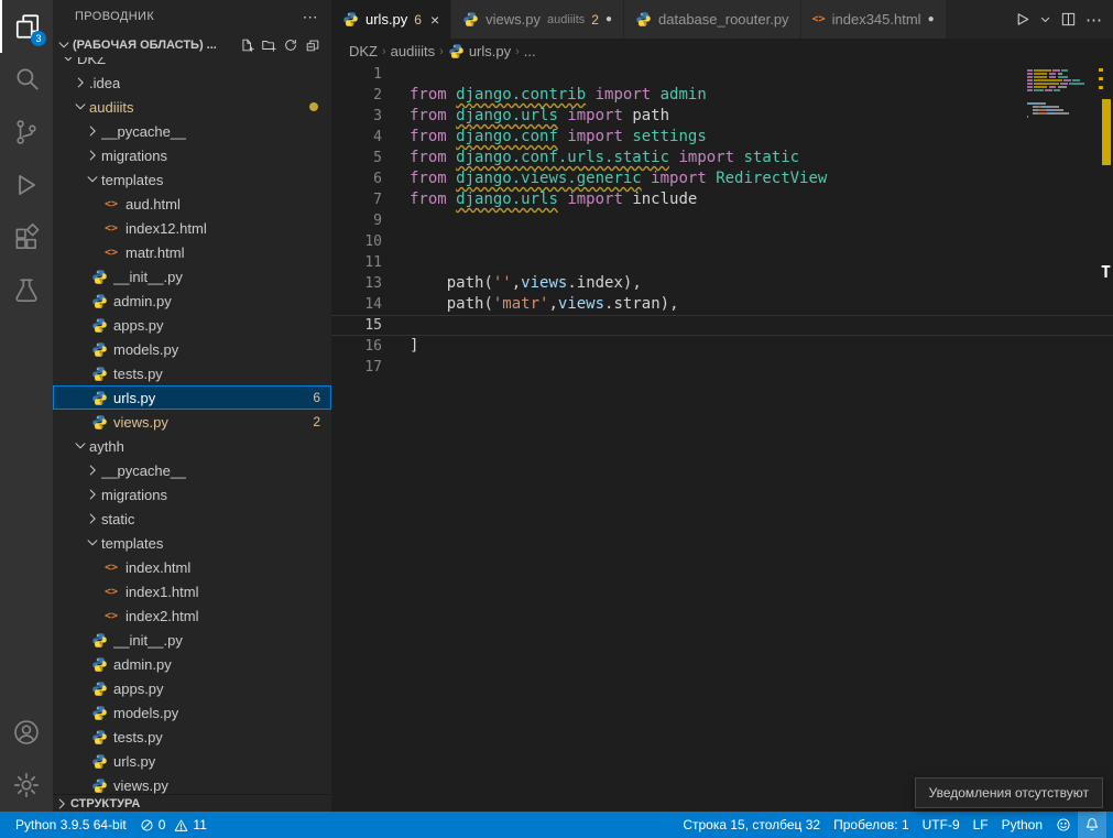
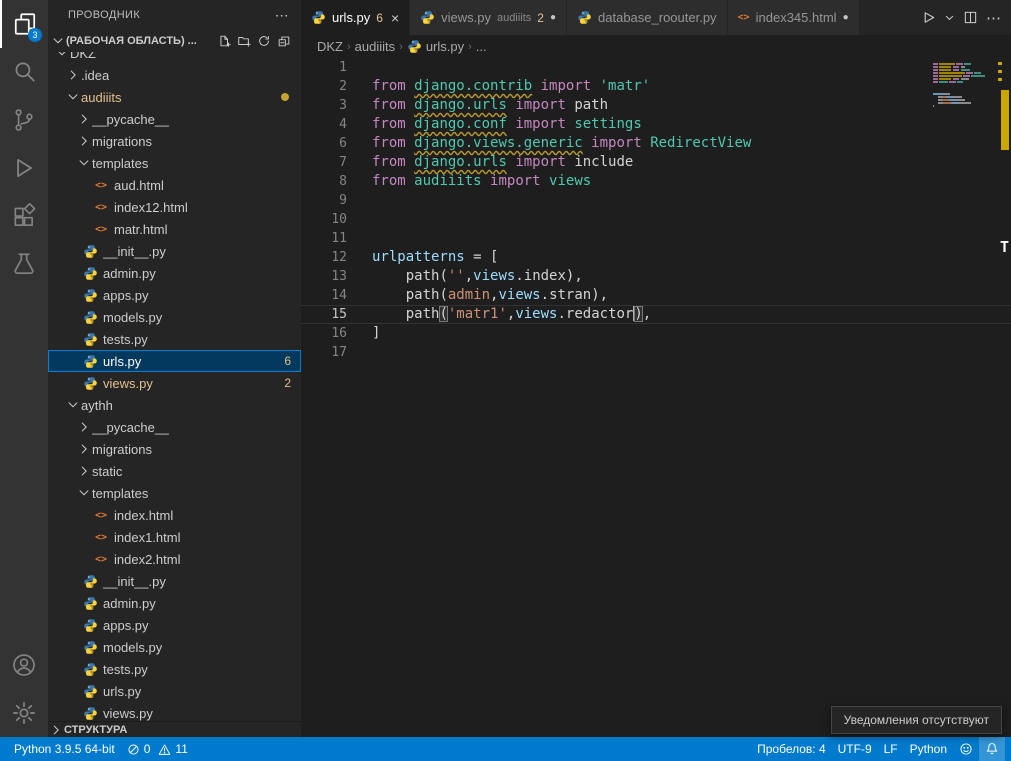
  3
  ПРОВОДНИК
  ⋯
  (РАБОЧАЯ ОБЛАСТЬ) ...
  DKZ
  .idea
  audiiits
  __pycache__
  migrations
  templates
  <>
  aud.html
  <>
  index12.html
  <>
  matr.html
  __init__.py
  admin.py
  apps.py
  models.py
  tests.py
  urls.py
  6
  views.py
  2
  aythh
  __pycache__
  migrations
  static
  templates
  <>
  index.html
  <>
  index1.html
  <>
  index2.html
  __init__.py
  admin.py
  apps.py
  models.py
  tests.py
  urls.py
  views.py
  СТРУКТУРА
  urls.py
  6
  ×
  views.py
  audiiits
  2
  ●
  database_roouter.py
  <>
  index345.html
  ●
  ⋯
  DKZ
  ›
  audiiits
  ›
  urls.py
  ›
  ...
  1
  2
- from django.contrib import admin
+ from django.contrib import 'matr'
  3
  from django.urls import path
  4
  from django.conf import settings
- 5
- from django.conf.urls.static import static
  6
  from django.views.generic import RedirectView
  7
  from django.urls import include
+ 8
+ from audiiits import views
  9
  10
  11
+ 12
+ urlpatterns = [
  13
  path('',views.index),
  14
- path('matr',views.stran),
+ path(admin,views.stran),
  15
+ path('matr1',views.redactor),
  16
  ]
  17
  T
  Python 3.9.5 64-bit
  0
  11
- Строка 15, столбец 32
- Пробелов: 1
+ Пробелов: 4
  UTF-9
  LF
  Python
  Уведомления отсутствуют
